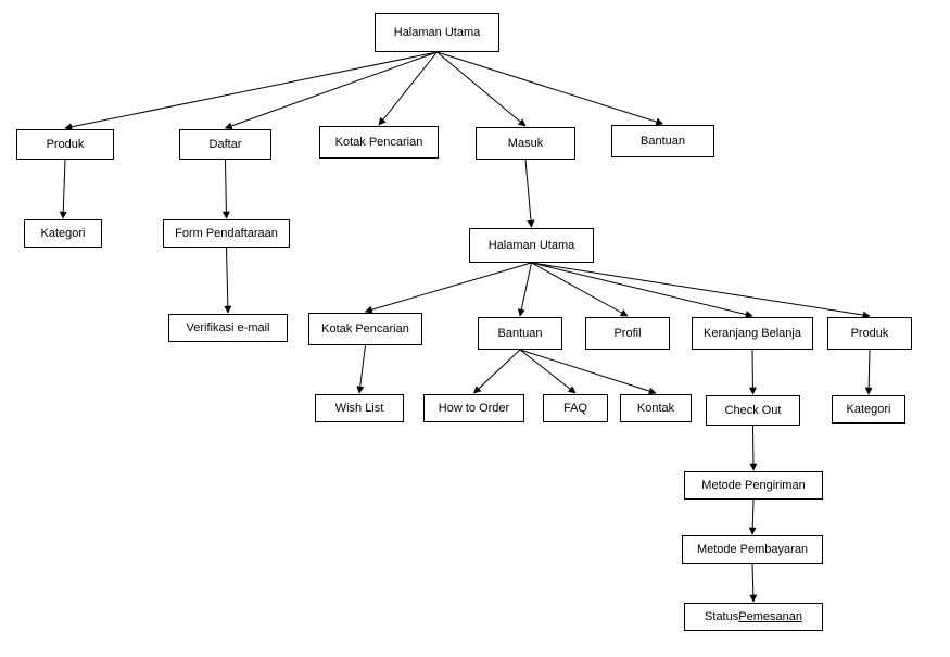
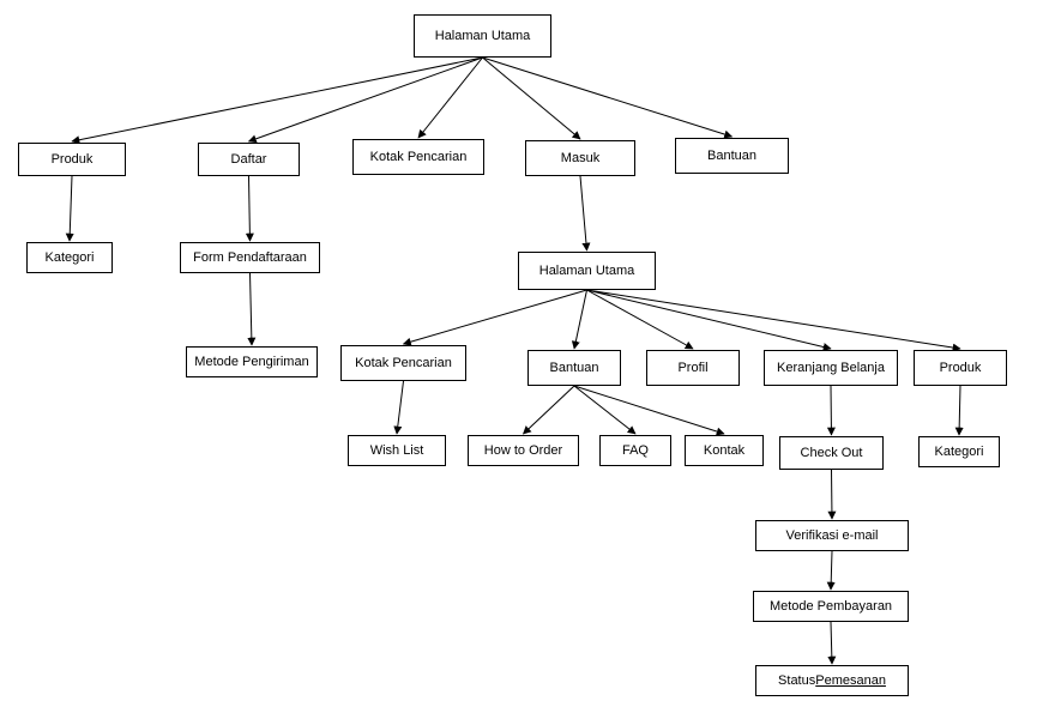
  Halaman Utama
  Produk
  Daftar
  Kotak Pencarian
  Masuk
  Bantuan
  Kategori
  Form Pendaftaraan
- Verifikasi e-mail
+ Metode Pengiriman
  Halaman Utama
  Kotak Pencarian
  Bantuan
  Profil
  Keranjang Belanja
  Produk
  Wish List
  How to Order
  FAQ
  Kontak
  Check Out
  Kategori
- Metode Pengiriman
+ Verifikasi e-mail
  Metode Pembayaran
  Status
  Pemesanan
